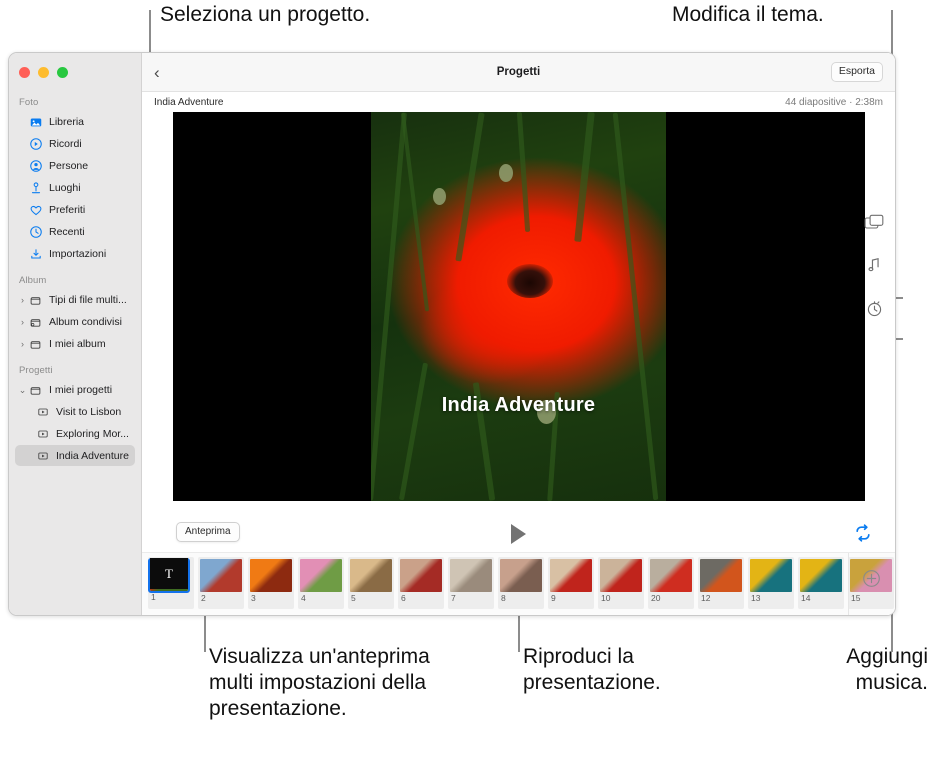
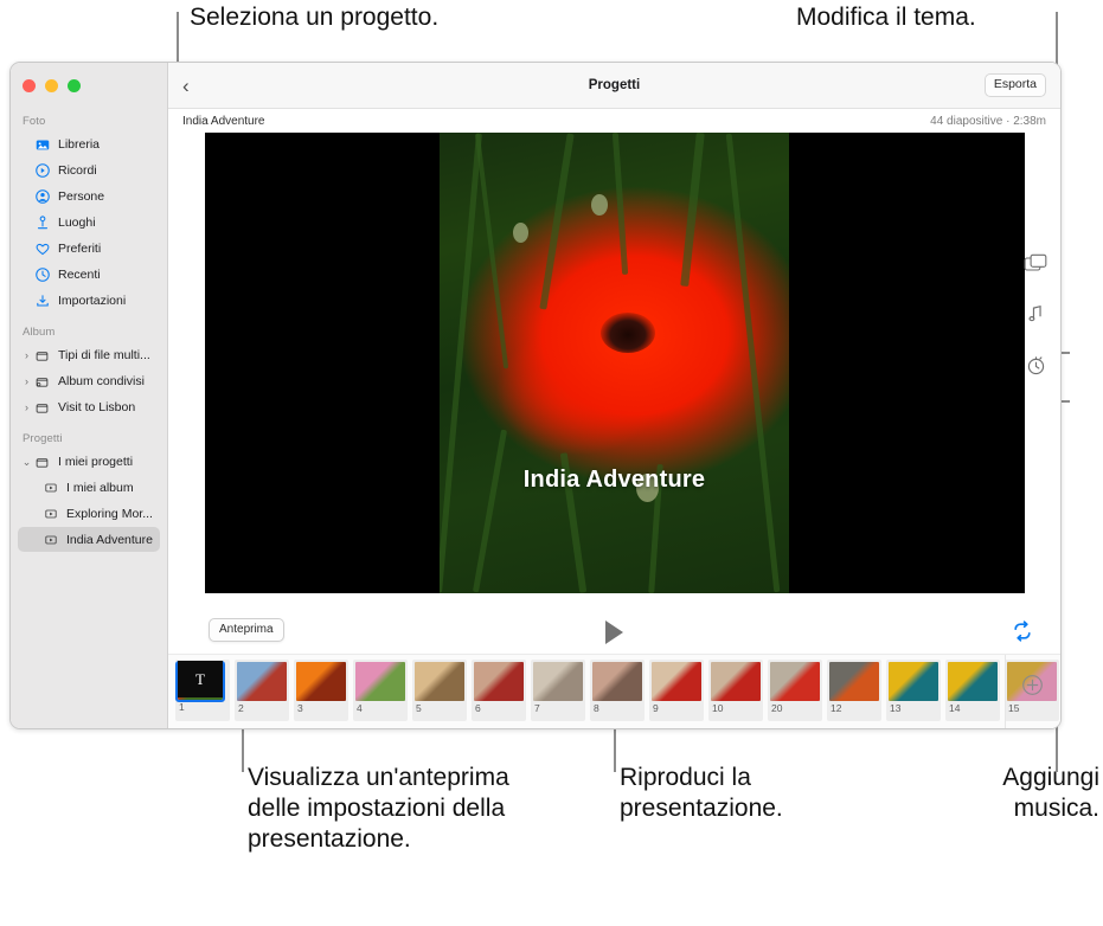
  Seleziona un progetto.
  Modifica il tema.
- Visualizza un'anteprima multi impostazioni della presentazione.
+ Visualizza un'anteprima delle impostazioni della presentazione.
  Riproduci la presentazione.
  Aggiungi musica.
  Foto
  Libreria
  Ricordi
  Persone
  Luoghi
  Preferiti
  Recenti
  Importazioni
  Album
  ›
  Tipi di file multi...
  ›
  Album condivisi
  ›
- I miei album
+ Visit to Lisbon
  Progetti
  ⌄
  I miei progetti
- Visit to Lisbon
+ I miei album
  Exploring Mor...
  India Adventure
  ‹
  Progetti
  Esporta
  India Adventure
  44 diapositive · 2:38m
  India Adventure
  Anteprima
  T
  1
  2
  3
  4
  5
  6
  7
  8
  9
  10
  20
  12
  13
  14
  15
